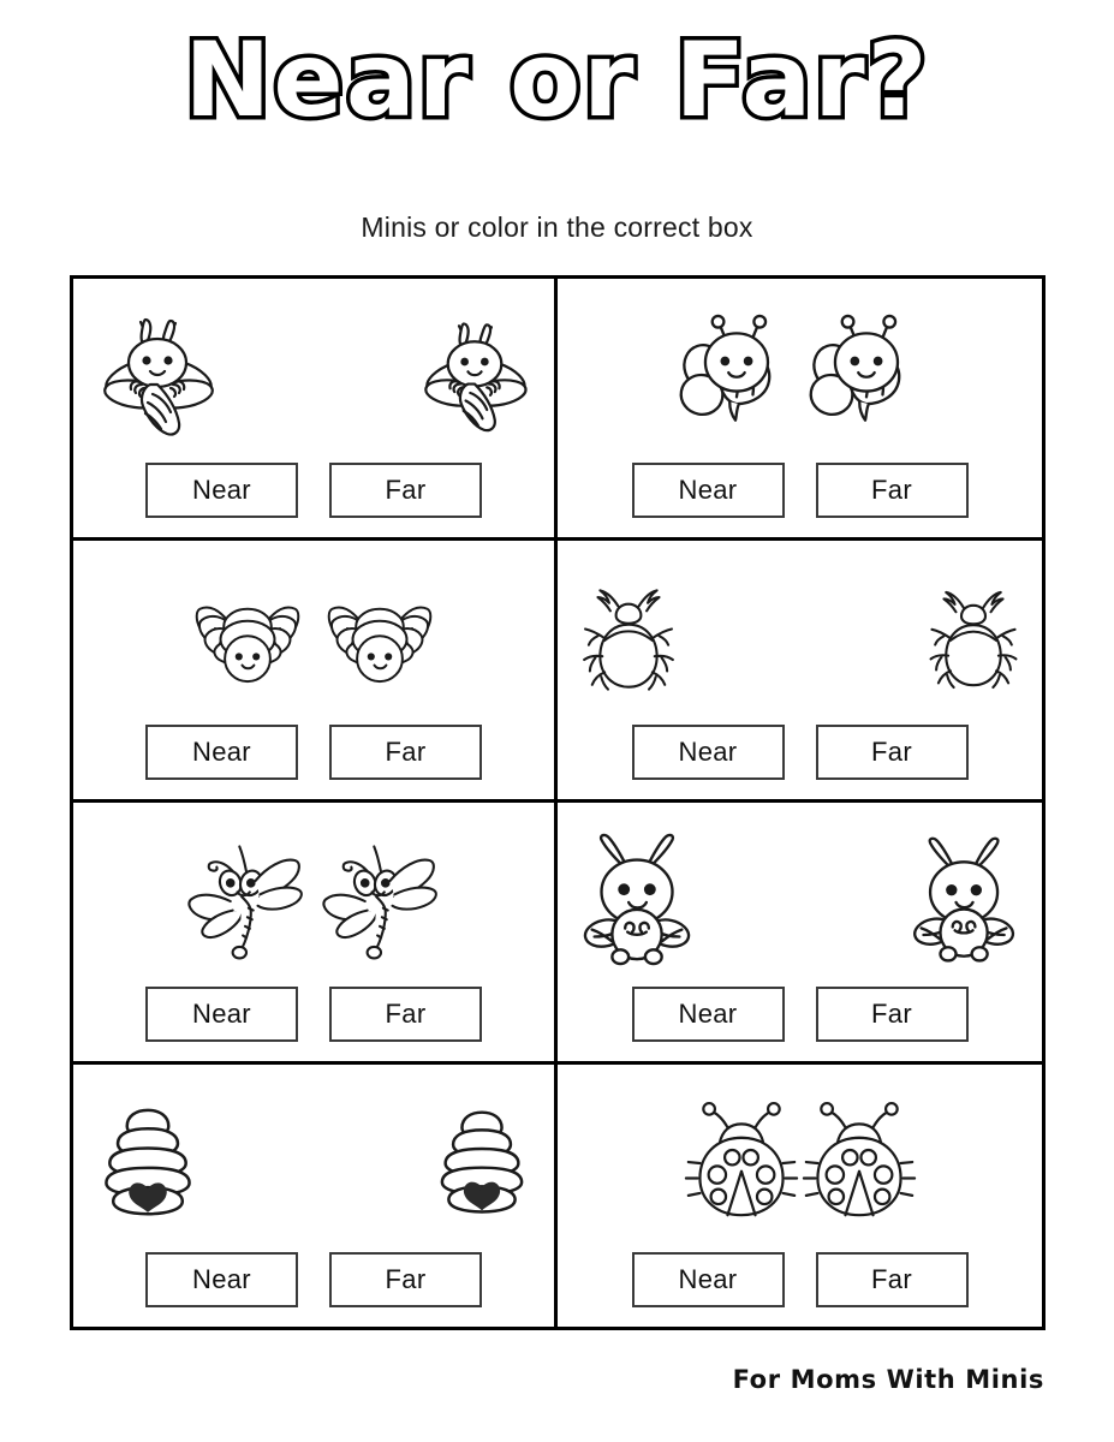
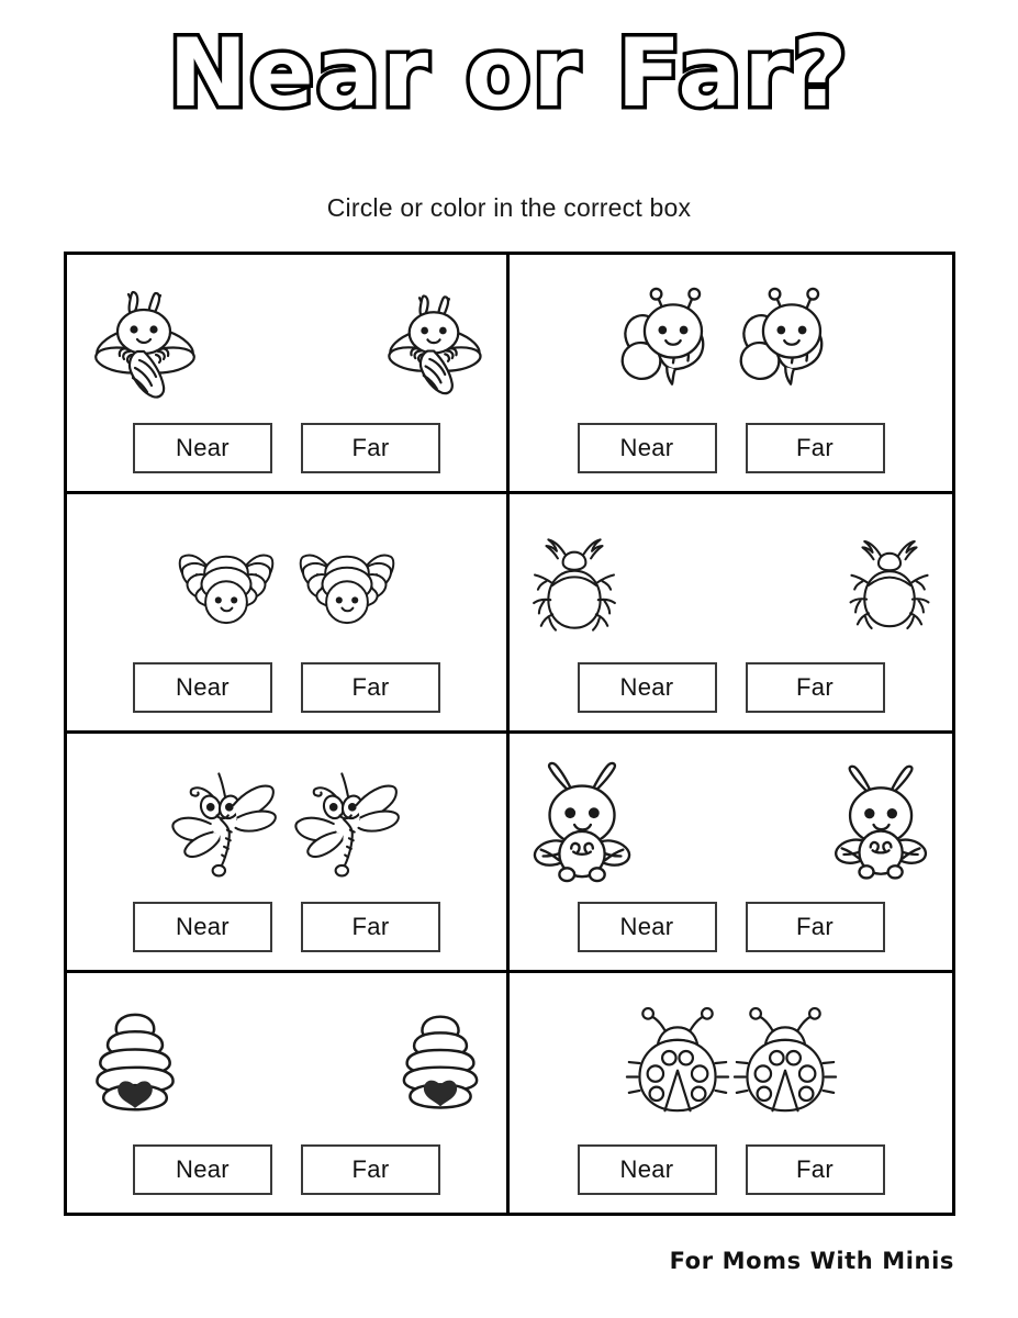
  Near or Far?
- Minis or color in the correct box
+ Circle or color in the correct box
  Near
  Far
  Near
  Far
  Near
  Far
  Near
  Far
  Near
  Far
  Near
  Far
  Near
  Far
  Near
  Far
  For Moms With Minis
